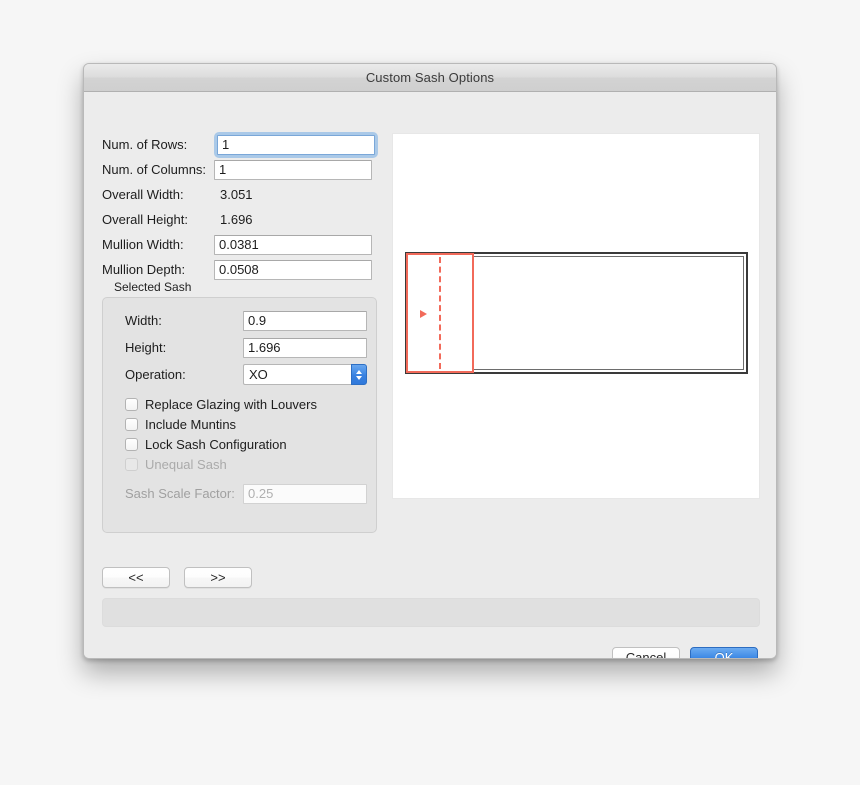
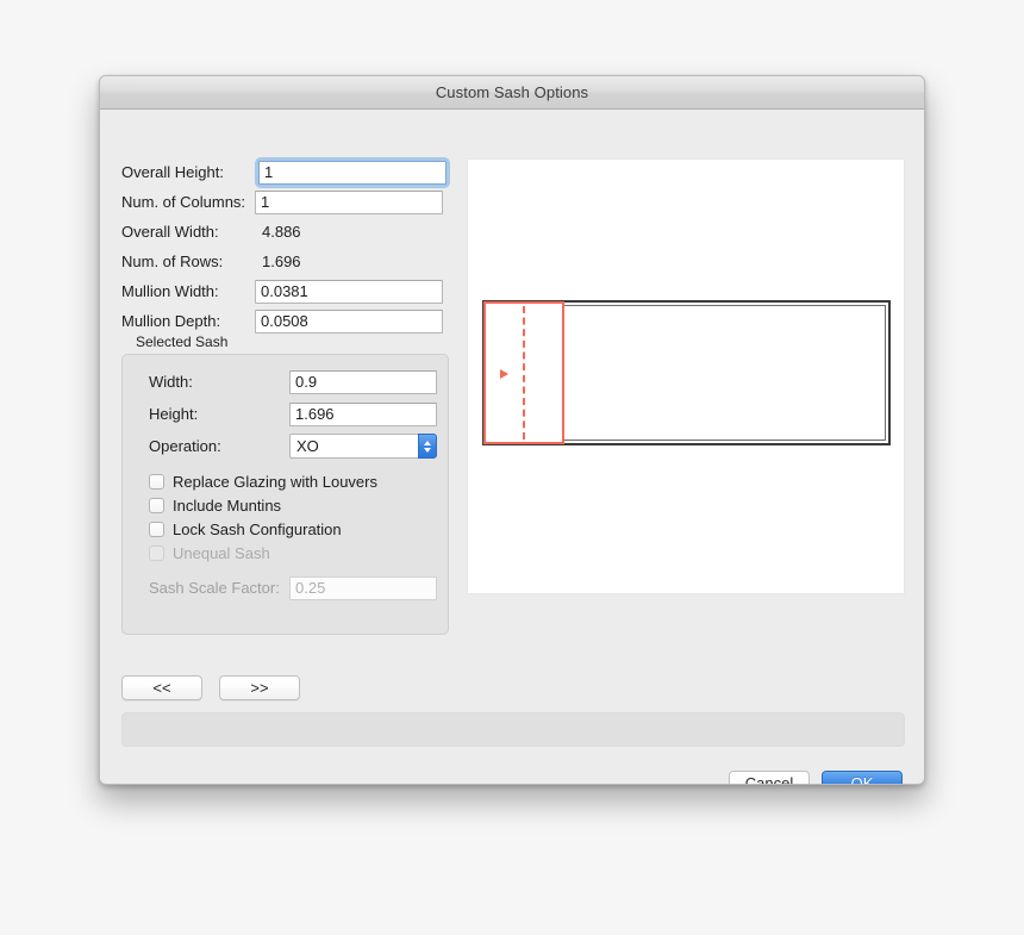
  Custom Sash Options
- Num. of Rows:
+ Overall Height:
  1
  Num. of Columns:
  1
  Overall Width:
- 3.051
+ 4.886
- Overall Height:
+ Num. of Rows:
  1.696
  Mullion Width:
  0.0381
  Mullion Depth:
  0.0508
  Selected Sash
  Width:
  0.9
  Height:
  1.696
  Operation:
  XO
  Replace Glazing with Louvers
  Include Muntins
  Lock Sash Configuration
  Unequal Sash
  Sash Scale Factor:
  0.25
  <<
  >>
  Cancel
  OK
